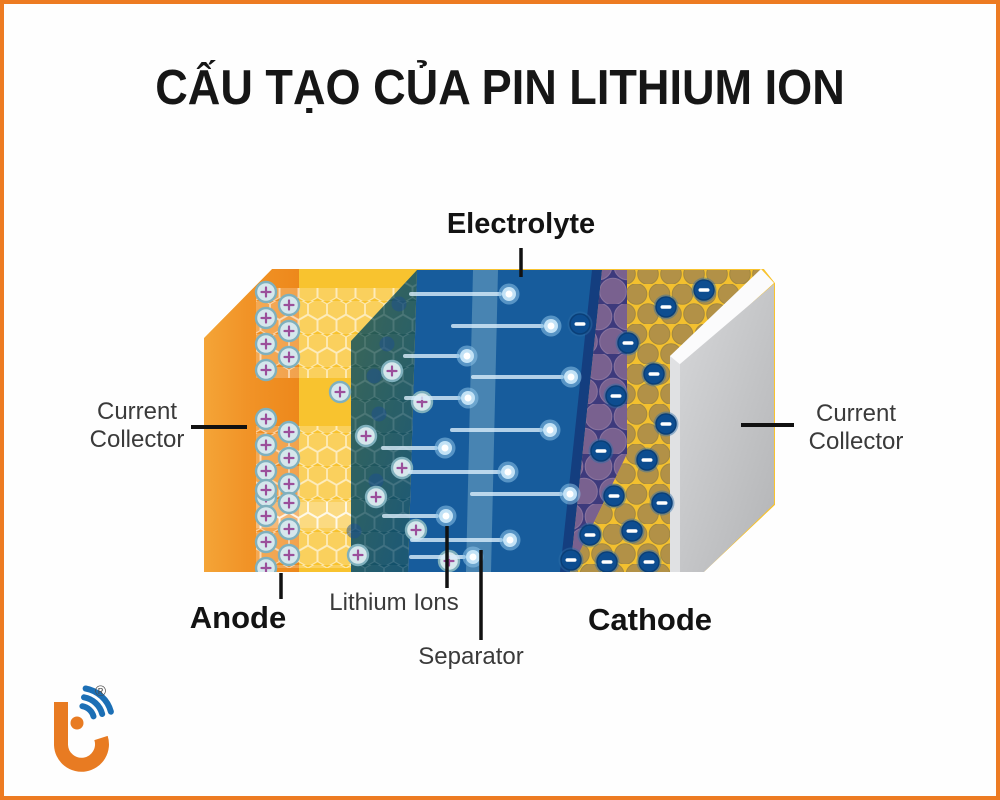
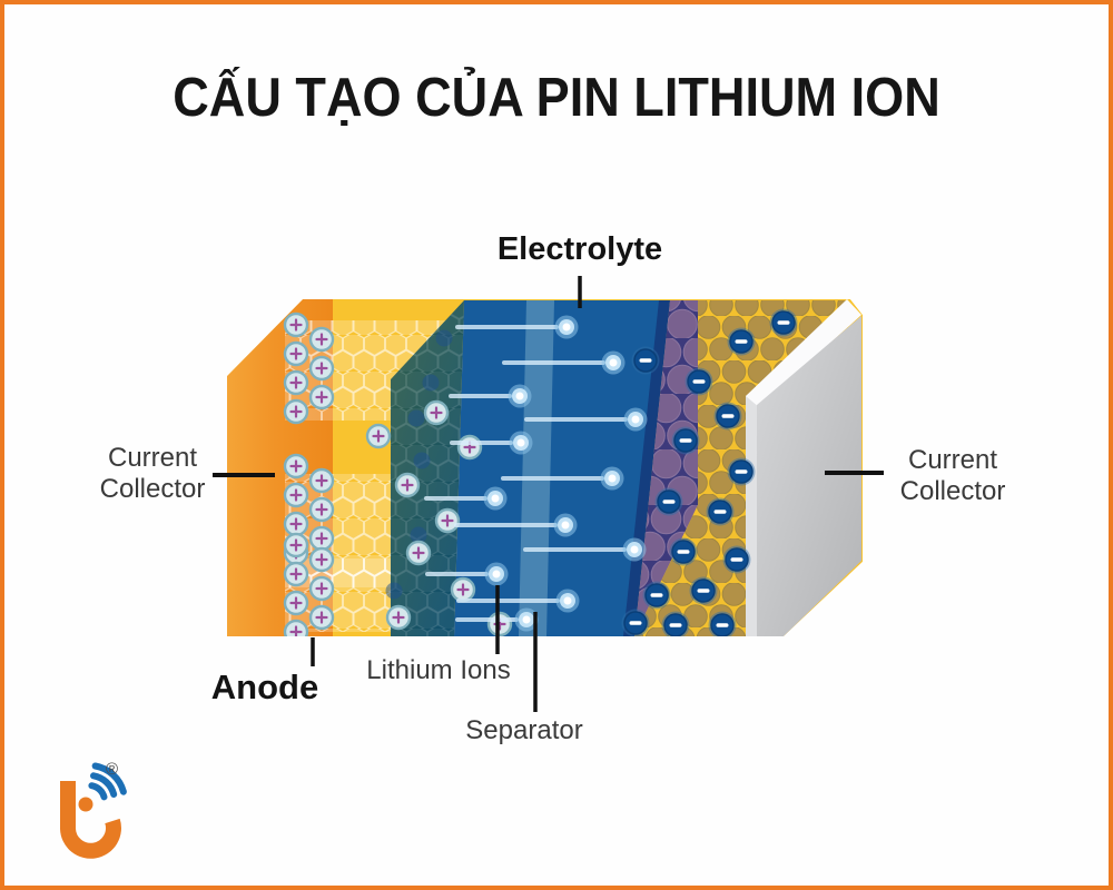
  CẤU TẠO CỦA PIN LITHIUM ION
  Electrolyte
  Current Collector
  Current Collector
  Anode
  Lithium Ions
  Separator
- Cathode
  ®
